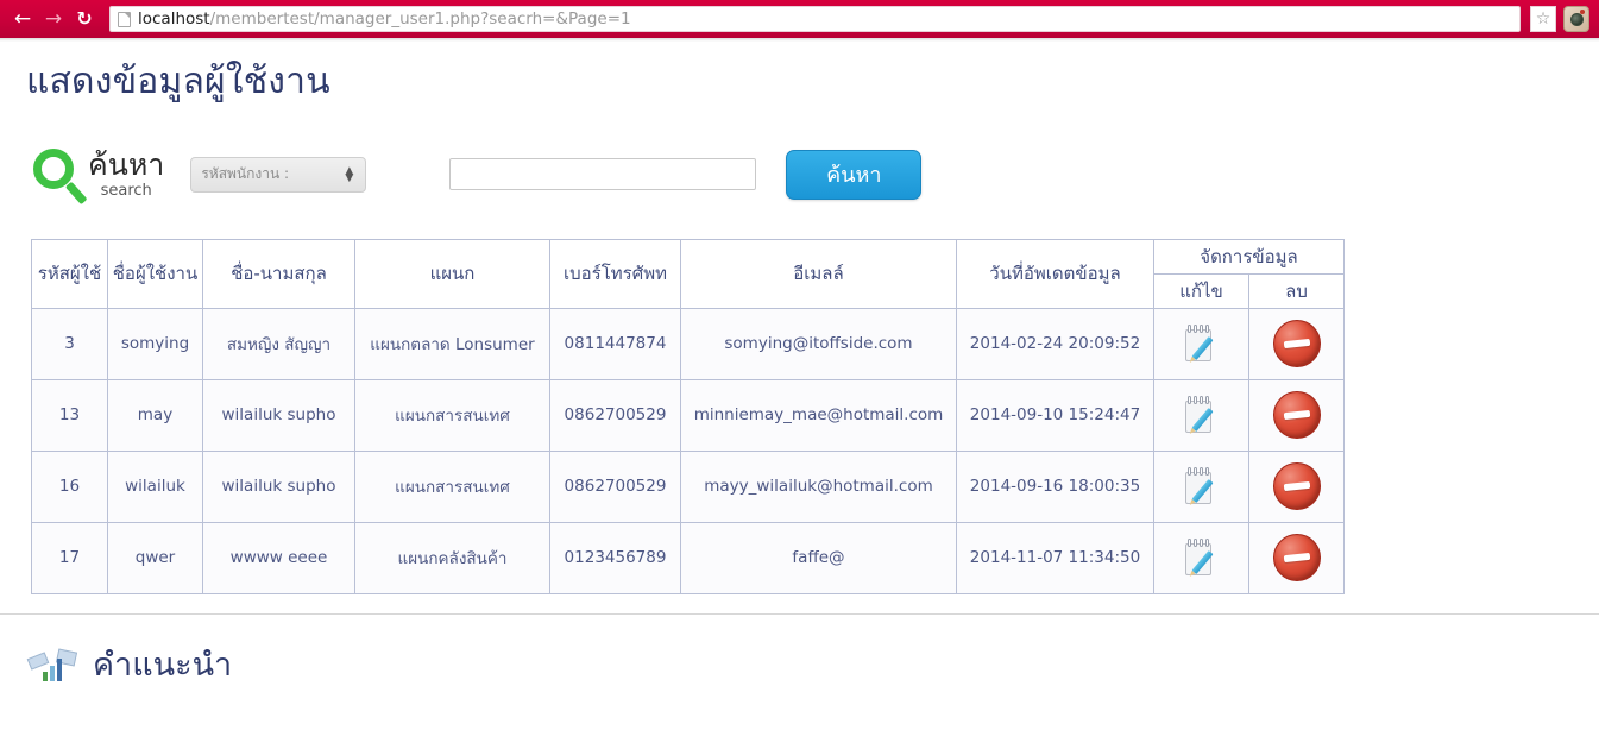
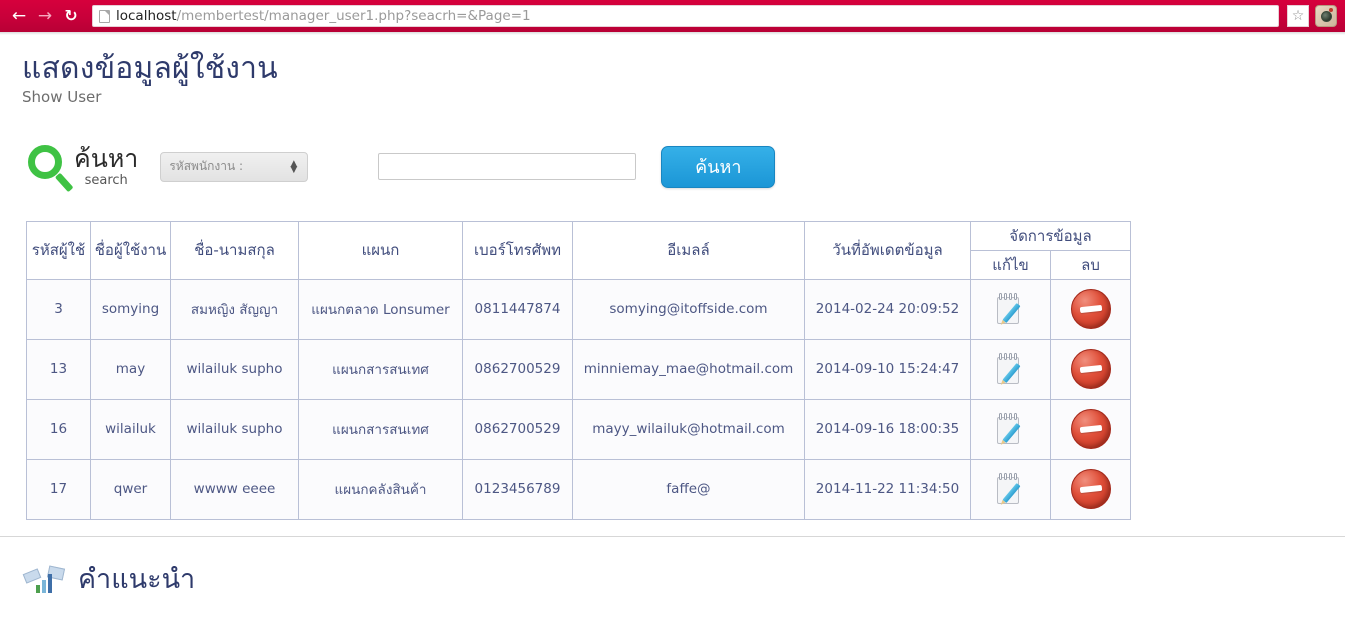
  ←
  →
  ↻
  localhost/membertest/manager_user1.php?seacrh=&Page=1
  ☆
  แสดงข้อมูลผู้ใช้งาน
+ Show User
  ค้นหา
  search
  รหัสพนักงาน :
  ▲
  ▼
  ค้นหา
  รหัสผู้ใช้	ชื่อผู้ใช้งาน	ชื่อ-นามสกุล	แผนก	เบอร์โทรศัพท	อีเมลล์	วันที่อัพเดตข้อมูล	จัดการข้อมูล
  แก้ไข	ลบ
  3	somying	สมหญิง สัญญา	แผนกตลาด Lonsumer	0811447874	somying@itoffside.com	2014-02-24 20:09:52
  13	may	wilailuk supho	แผนกสารสนเทศ	0862700529	minniemay_mae@hotmail.com	2014-09-10 15:24:47
  16	wilailuk	wilailuk supho	แผนกสารสนเทศ	0862700529	mayy_wilailuk@hotmail.com	2014-09-16 18:00:35
- 17	qwer	wwww eeee	แผนกคลังสินค้า	0123456789	faffe@	2014-11-07 11:34:50
+ 17	qwer	wwww eeee	แผนกคลังสินค้า	0123456789	faffe@	2014-11-22 11:34:50
  คำแนะนำ
